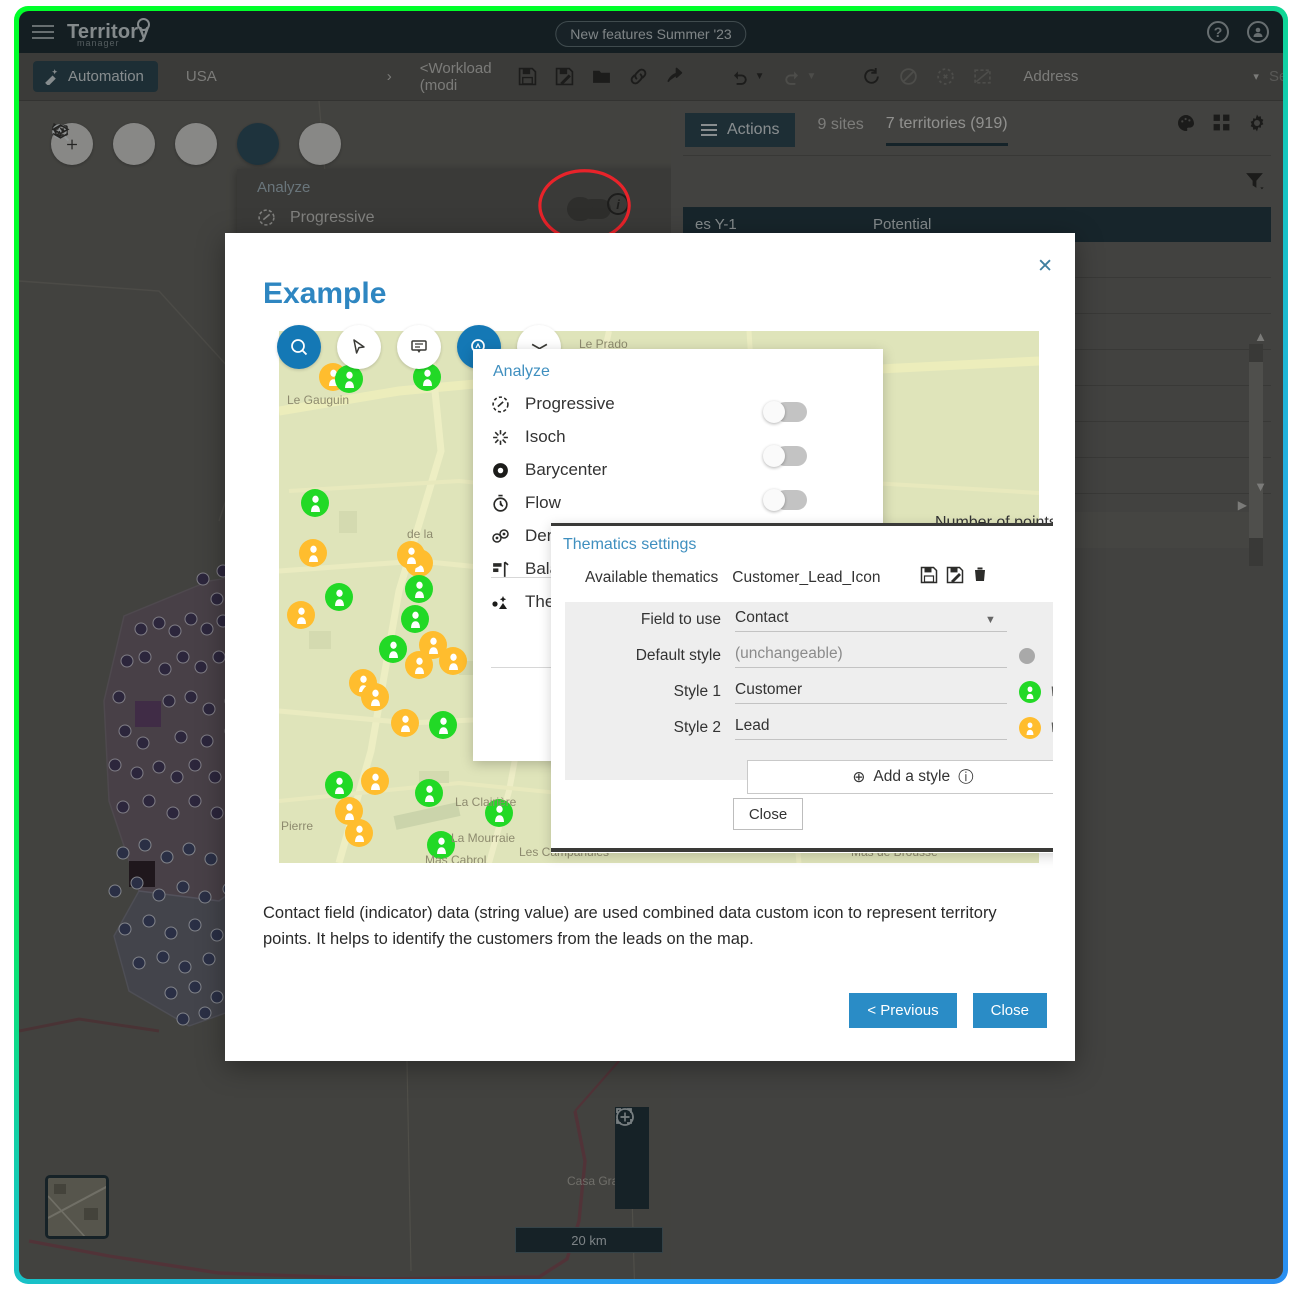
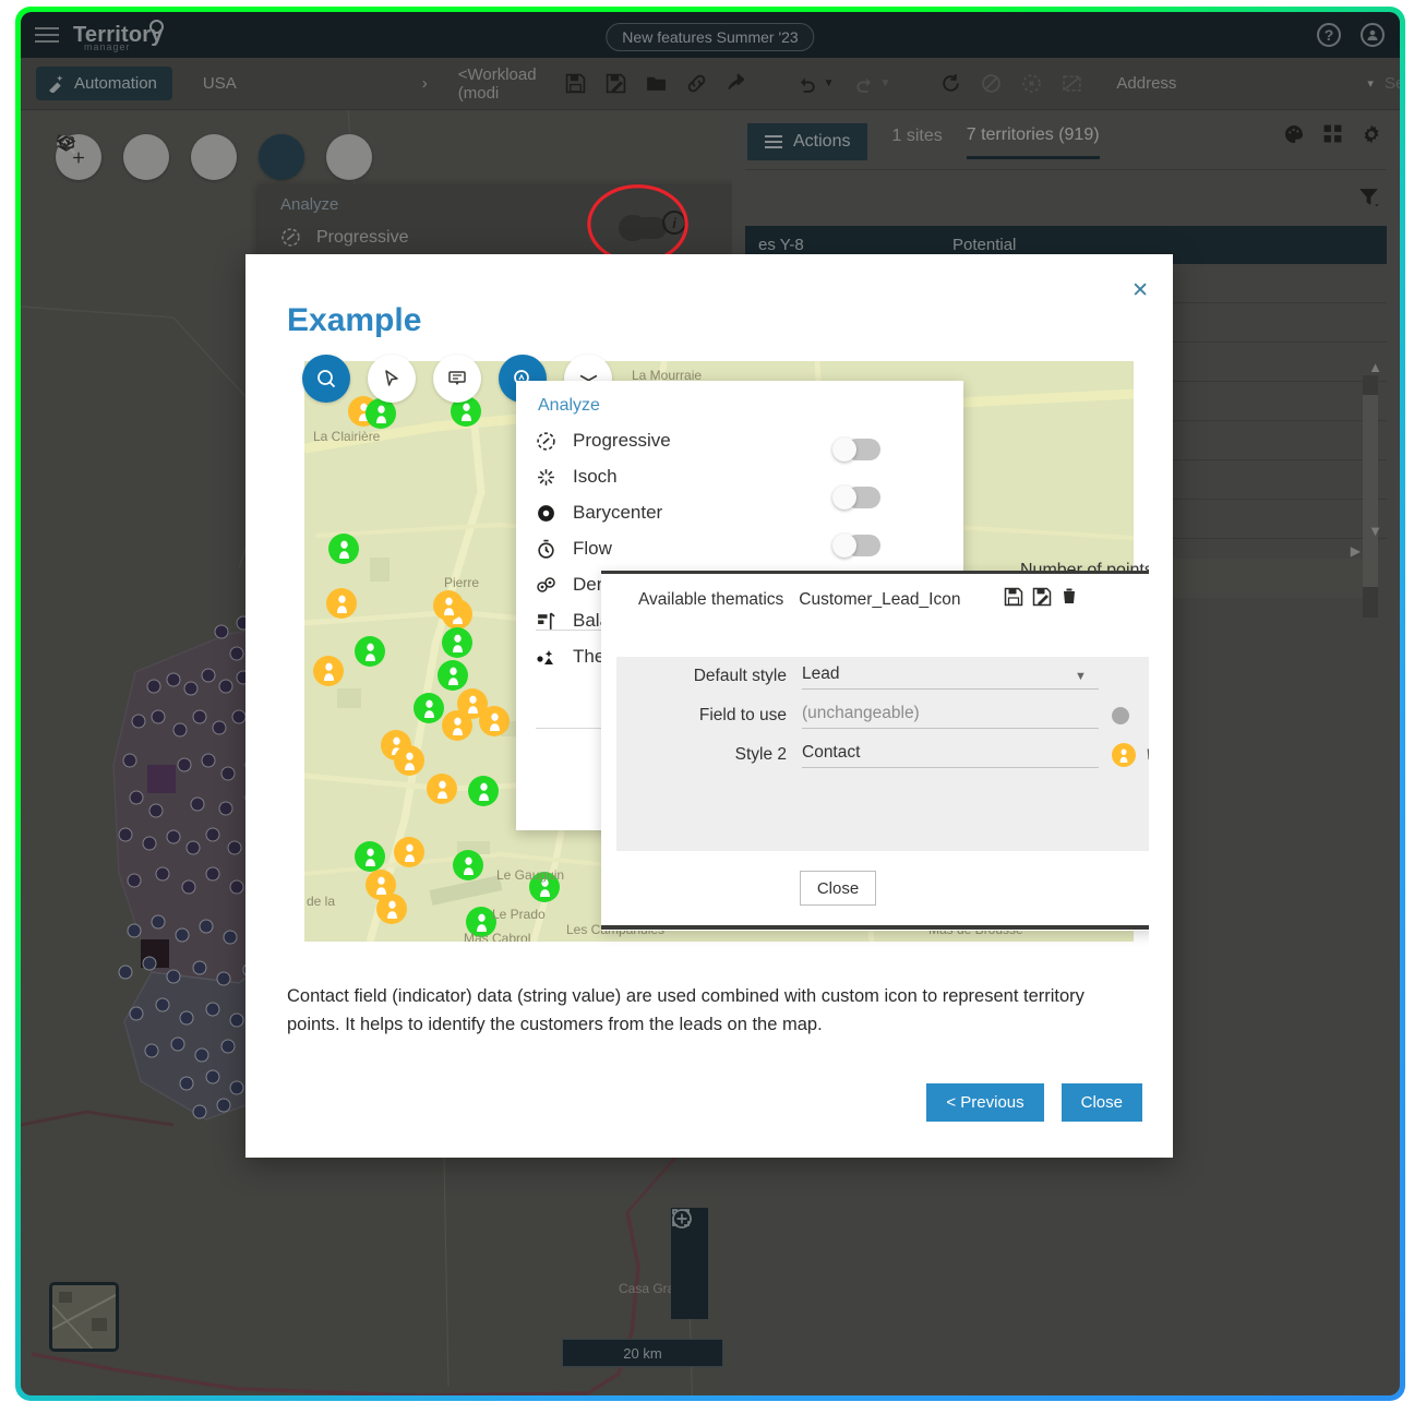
  Territory
  manager
  New features Summer '23
  ?
  Automation
  USA
  ›
  <Workload (modi
  ▼
  Address
  ▾
  ＋
  20 km
  Analyze
  Progressive
  i
  Actions
- 9 sites
+ 1 sites
  7 territories (919)
- es Y-1
+ es Y-8
  Potential
  ▶
  ▲
  ▼
  ✕
  Example
- Le Prado
+ La Mourraie
- Le Gauguin
+ La Clairière
- de la
+ Pierre
- La Clairière
+ Le Gauguin
- La Mourraie
+ Le Prado
  Mas Cabrol
- Pierre
+ de la
  Analyze
  Progressive
  Isoch
  Barycenter
  Flow
  Bal
  The
- Thematics settings
  Available thematics
  Customer_Lead_Icon
- Field to use
+ Default style
- Contact
+ Lead
  ▼
- Default style
+ Field to use
  (unchangeable)
- Style 1
- Customer
  Style 2
- Lead
+ Contact
- ⊕
- Add a style
- ⓘ
  Close
- Contact field (indicator) data (string value) are used combined data custom icon to represent territory points. It helps to identify the customers from the leads on the map.
+ Contact field (indicator) data (string value) are used combined with custom icon to represent territory points. It helps to identify the customers from the leads on the map.
  < Previous
  Close
